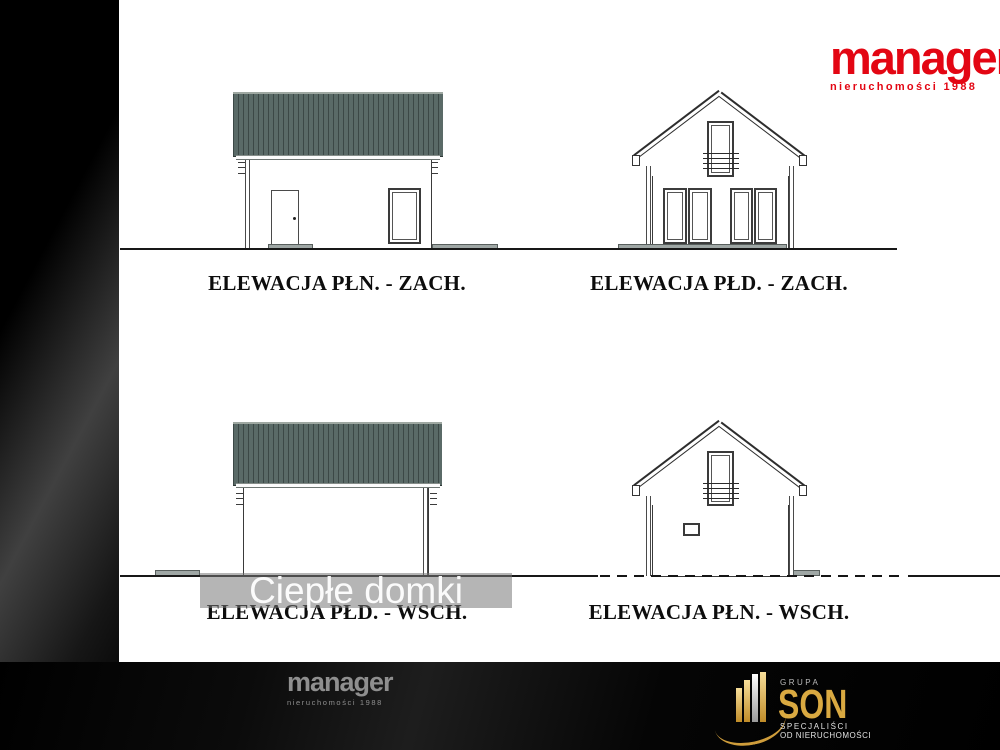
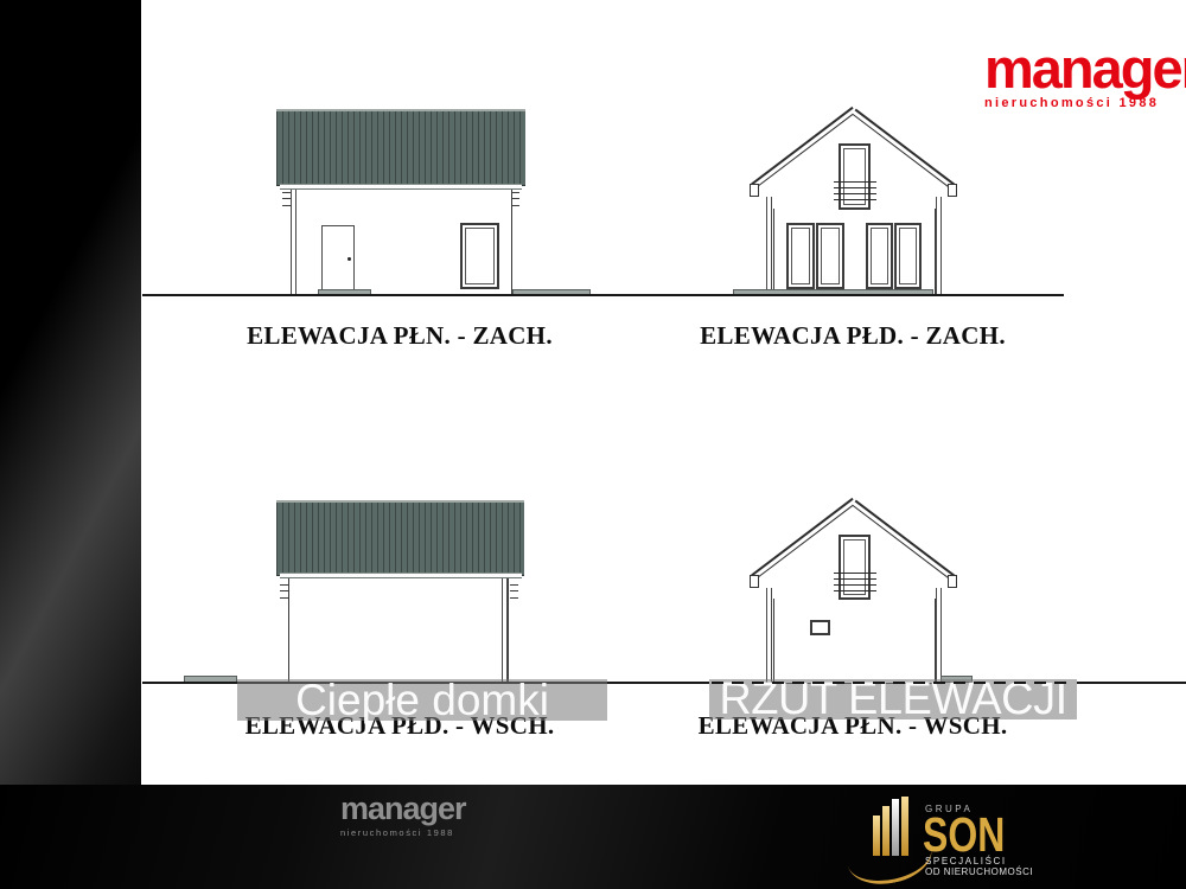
  ELEWACJA PŁN. - ZACH.
  ELEWACJA PŁD. - ZACH.
  ELEWACJA PŁD. - WSCH.
  ELEWACJA PŁN. - WSCH.
  Ciepłe domki
+ RZUT ELEWACJI
  manage
  nieruchomości 1988
  manager
  nieruchomości 1988
  GRUPA
  SON
  SPECJALIŚCI
  OD NIERUCHOMOŚCI
